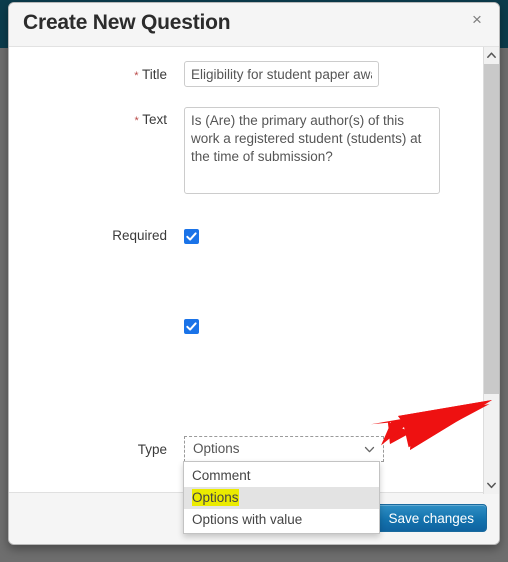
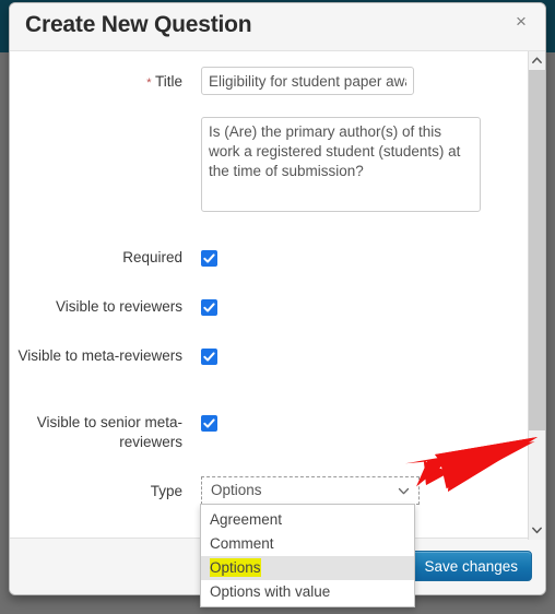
  Create New Question
  ×
  * Title
  Eligibility for student paper aw
- * Text
  Required
+ Visible to reviewers
+ Visible to meta-reviewers
+ Visible to senior meta-reviewers
  Type
  Options
  Save changes
+ Agreement
  Comment
  Options
  Options with value
